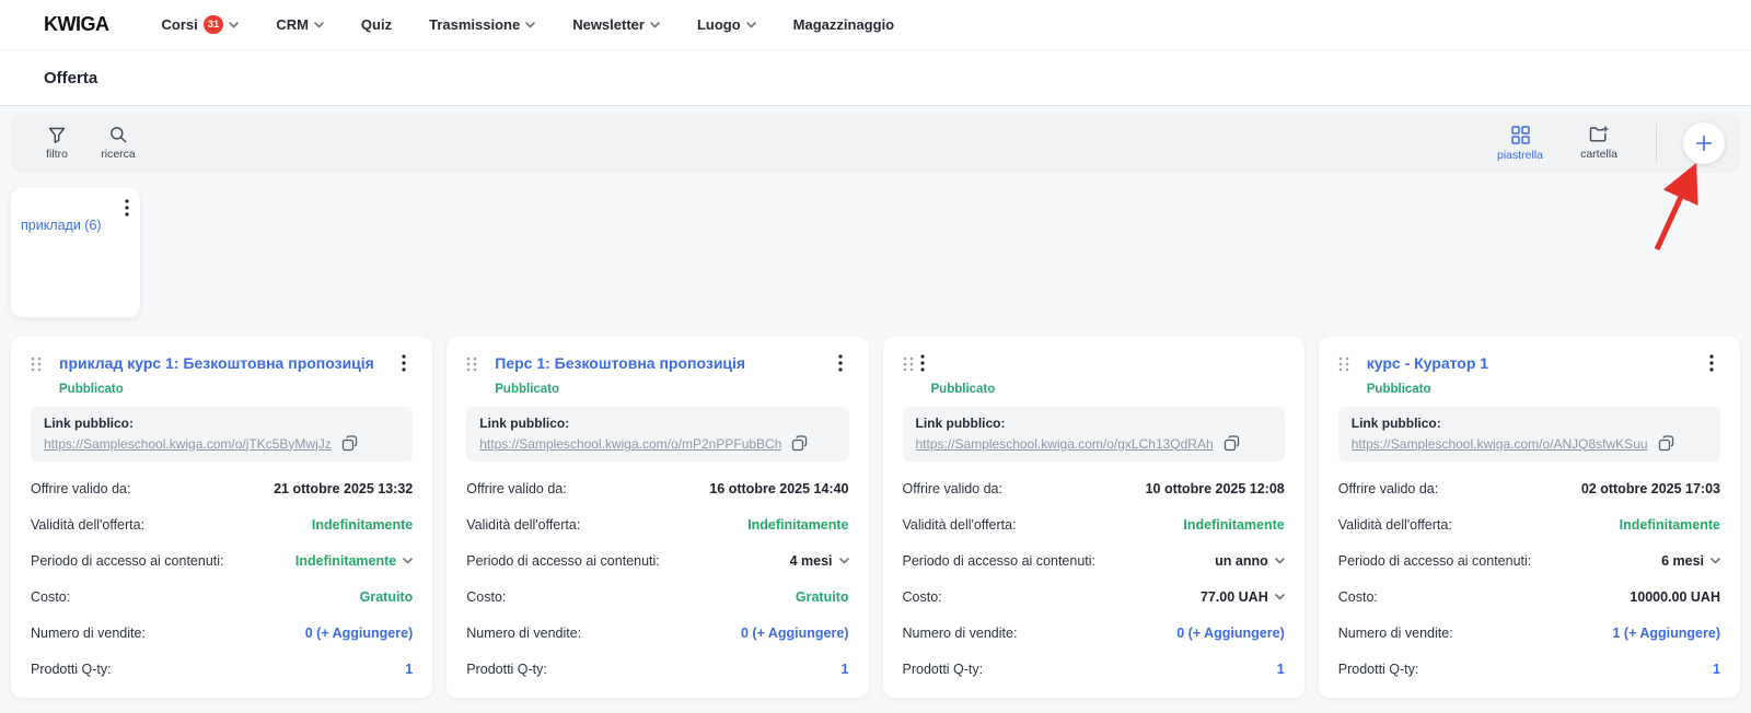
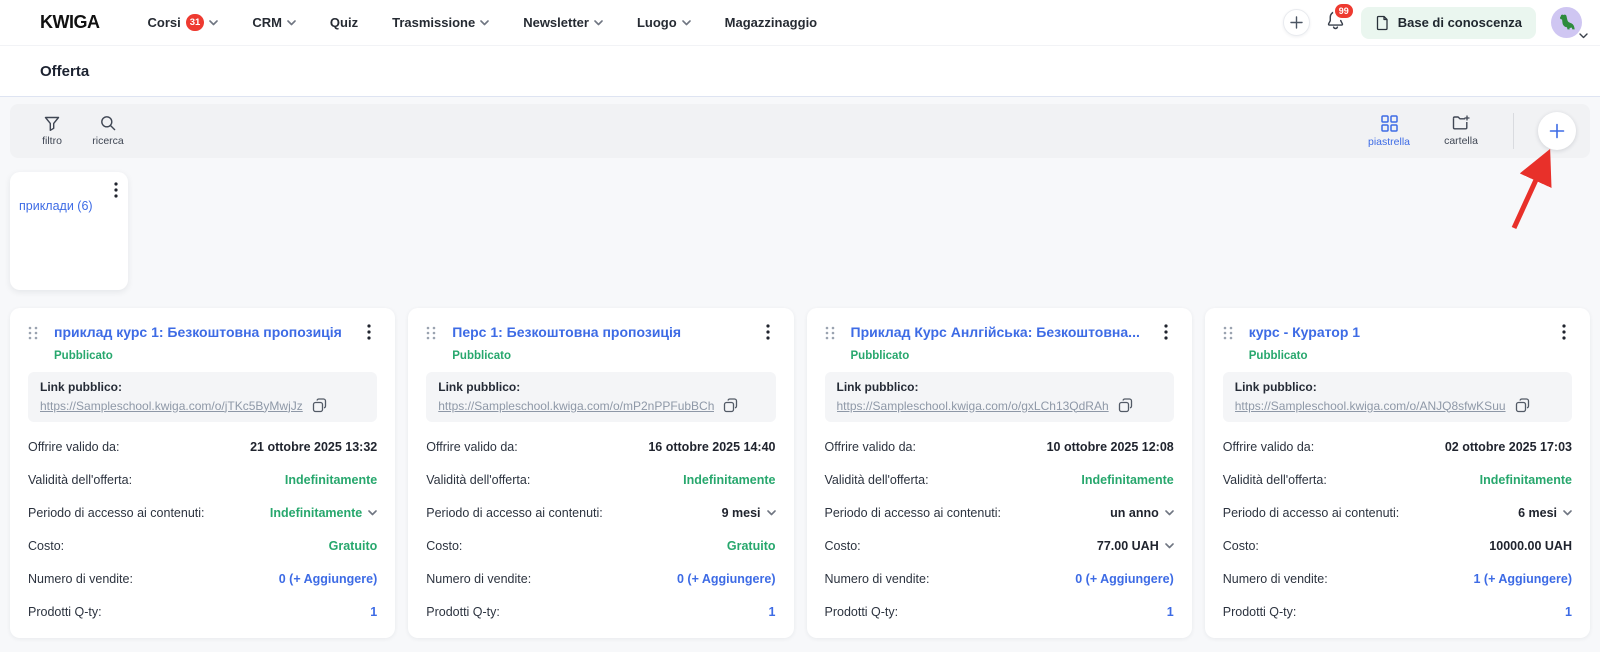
  KWIGA
  Corsi
  31
  CRM
  Quiz
  Trasmissione
  Newsletter
  Luogo
  Magazzinaggio
+ 99
+ Base di conoscenza
  Offerta
  filtro
  ricerca
  piastrella
  cartella
  приклади (6)
  приклад курс 1: Безкоштовна пропозиція
  Pubblicato
  Link pubblico:
  https://Sampleschool.kwiga.com/o/jTKc5ByMwjJz
  Offrire valido da:
  21 ottobre 2025 13:32
  Validità dell'offerta:
  Indefinitamente
  Periodo di accesso ai contenuti:
  Indefinitamente
  Costo:
  Gratuito
  Numero di vendite:
  0 (+ Aggiungere)
  Prodotti Q-ty:
  1
  Перс 1: Безкоштовна пропозиція
  Pubblicato
  Link pubblico:
  https://Sampleschool.kwiga.com/o/mP2nPPFubBCh
  Offrire valido da:
  16 ottobre 2025 14:40
  Validità dell'offerta:
  Indefinitamente
  Periodo di accesso ai contenuti:
- 4 mesi
+ 9 mesi
  Costo:
  Gratuito
  Numero di vendite:
  0 (+ Aggiungere)
  Prodotti Q-ty:
  1
+ Приклад Курс Анлгійська: Безкоштовна...
  Pubblicato
  Link pubblico:
  https://Sampleschool.kwiga.com/o/gxLCh13QdRAh
  Offrire valido da:
  10 ottobre 2025 12:08
  Validità dell'offerta:
  Indefinitamente
  Periodo di accesso ai contenuti:
  un anno
  Costo:
  77.00 UAH
  Numero di vendite:
  0 (+ Aggiungere)
  Prodotti Q-ty:
  1
  курс - Куратор 1
  Pubblicato
  Link pubblico:
  https://Sampleschool.kwiga.com/o/ANJQ8sfwKSuu
  Offrire valido da:
  02 ottobre 2025 17:03
  Validità dell'offerta:
  Indefinitamente
  Periodo di accesso ai contenuti:
  6 mesi
  Costo:
  10000.00 UAH
  Numero di vendite:
  1 (+ Aggiungere)
  Prodotti Q-ty:
  1
